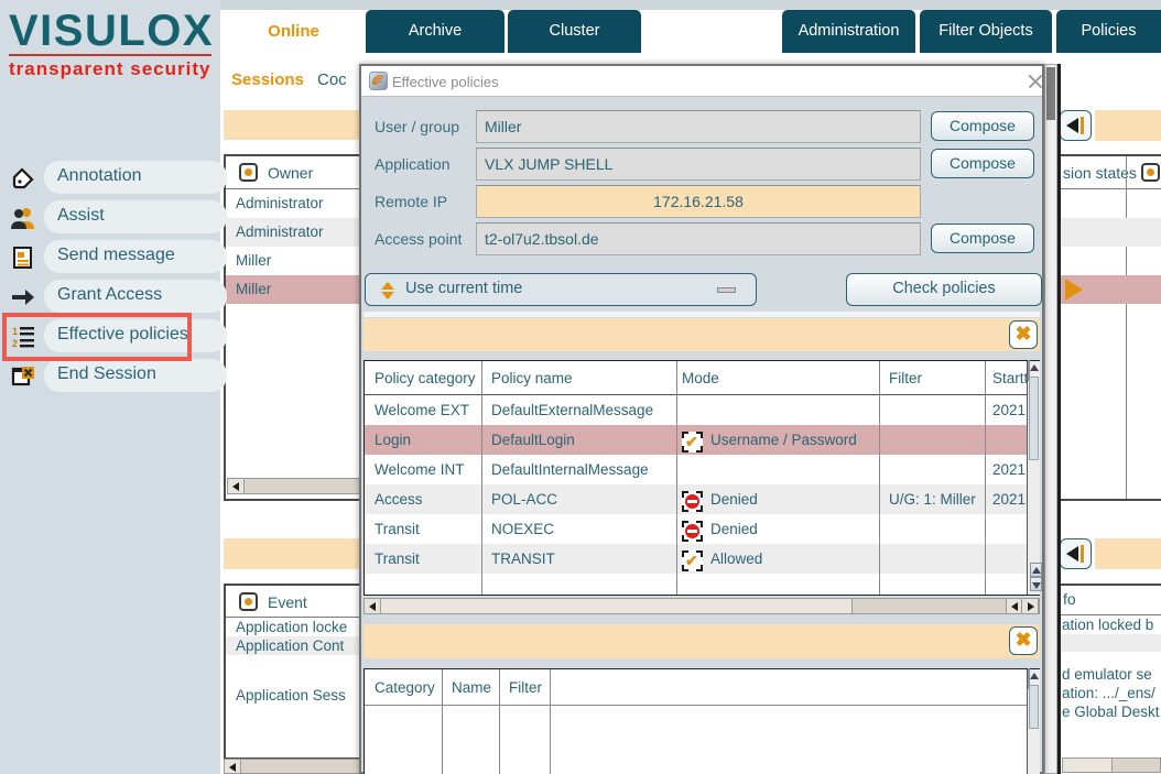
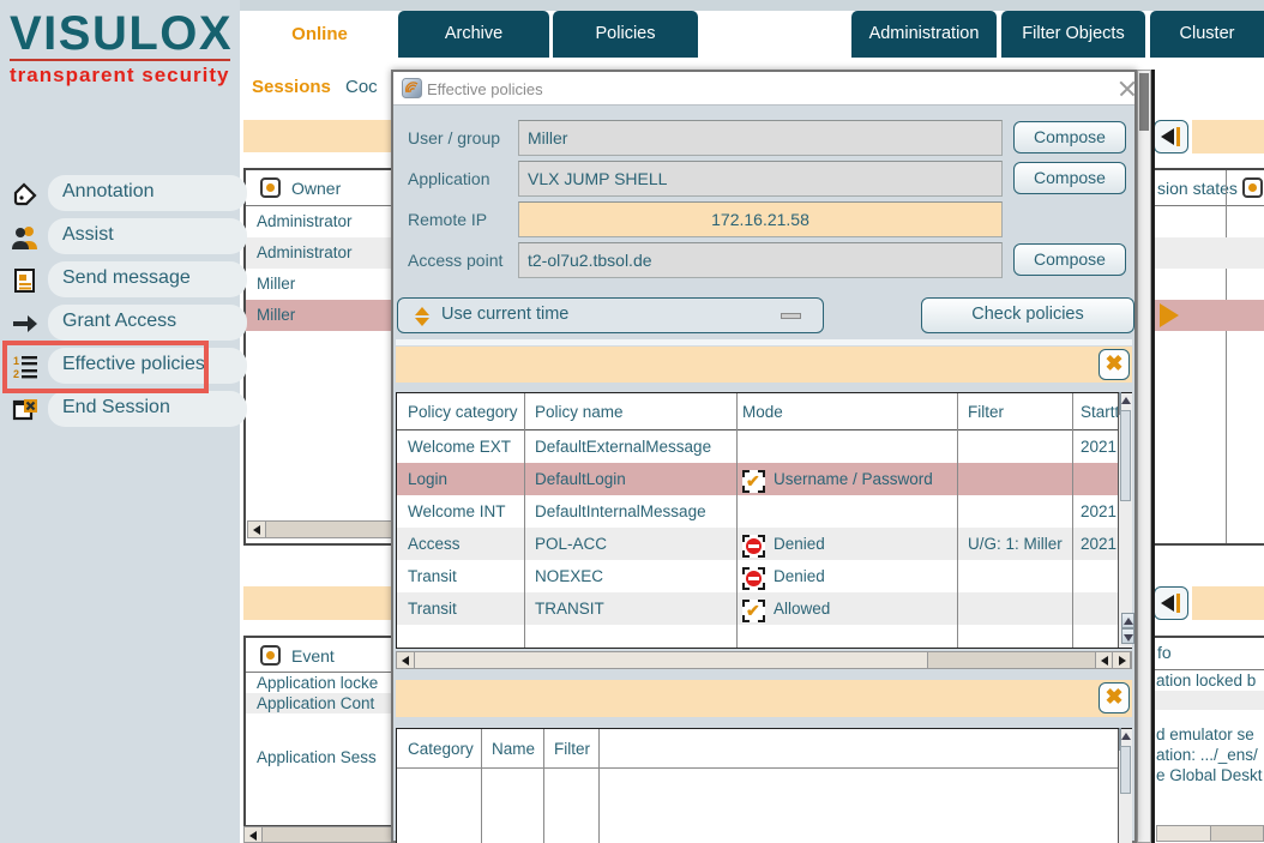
  VISULOX
  transparent security
  Annotation
  Assist
  Send message
  Grant Access
  1
  2
  Effective policies
  End Session
  Online
  Archive
- Cluster
+ Policies
  Administration
  Filter Objects
- Policies
+ Cluster
  Sessions
  Coc
  Owner
  Administrator
  Administrator
  Miller
  Miller
  Event
  Application locke
  Application Cont
  Application Sess
  sion stats
  fo
  ation locked b
  d emulator se
  ation: .../_ens/
  e Global Deskt
  Effective policies
  User / group
  Miller
  Compose
  Application
  VLX JUMP SHELL
  Compose
  Remote IP
  172.16.21.58
  Access point
  t2-ol7u2.tbsol.de
  Compose
  Use current time
  Check policies
  ✖
  Policy category
  Policy name
  Mode
  Filter
  Start
  Welcome EXT
  DefaultExternalMessage
  2021
  Login
  DefaultLogin
  ✔
  Username / Password
  Welcome INT
  DefaultInternalMessage
  2021
  Access
  POL-ACC
  Denied
  U/G: 1: Miller
  2021
  Transit
  NOEXEC
  Denied
  Transit
  TRANSIT
  ✔
  Allowed
  ✖
  Category
  Name
  Filter
